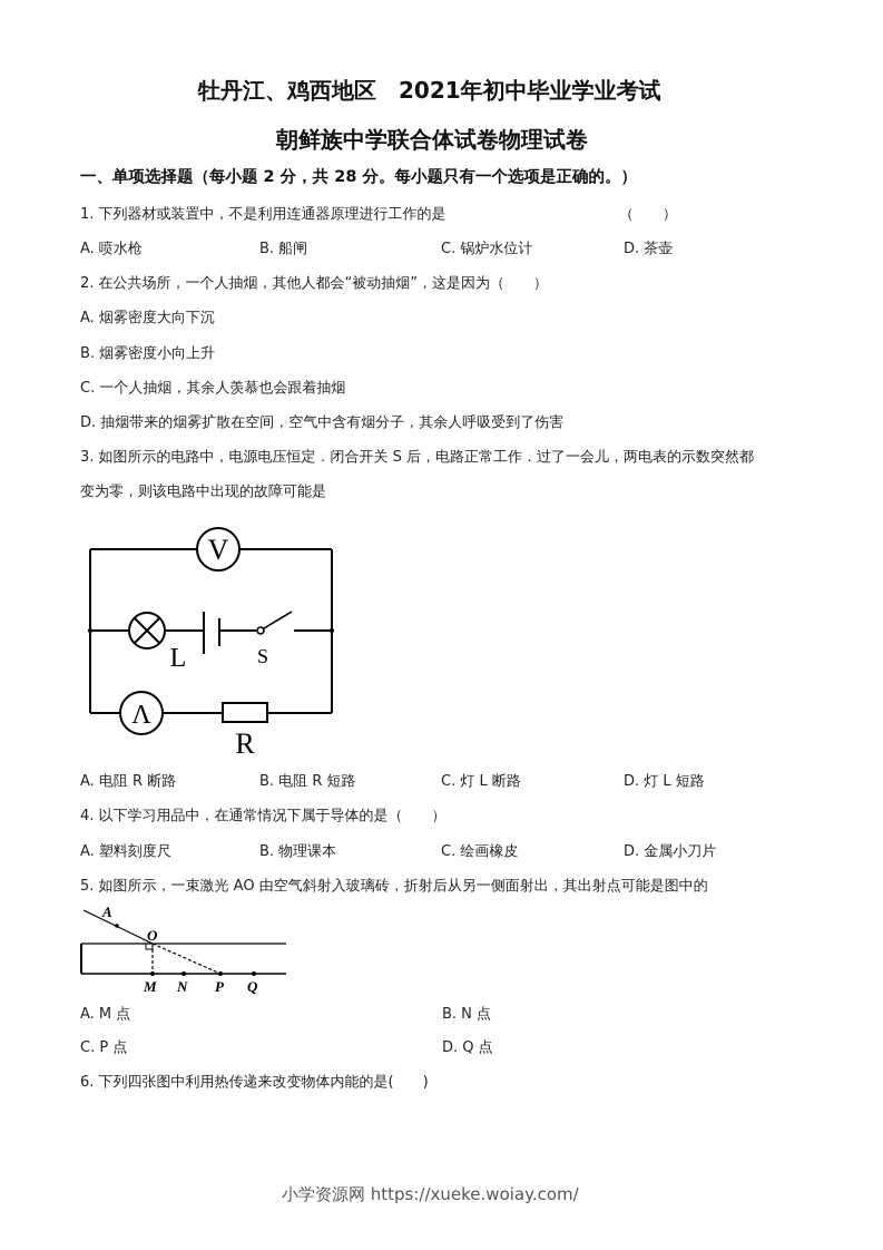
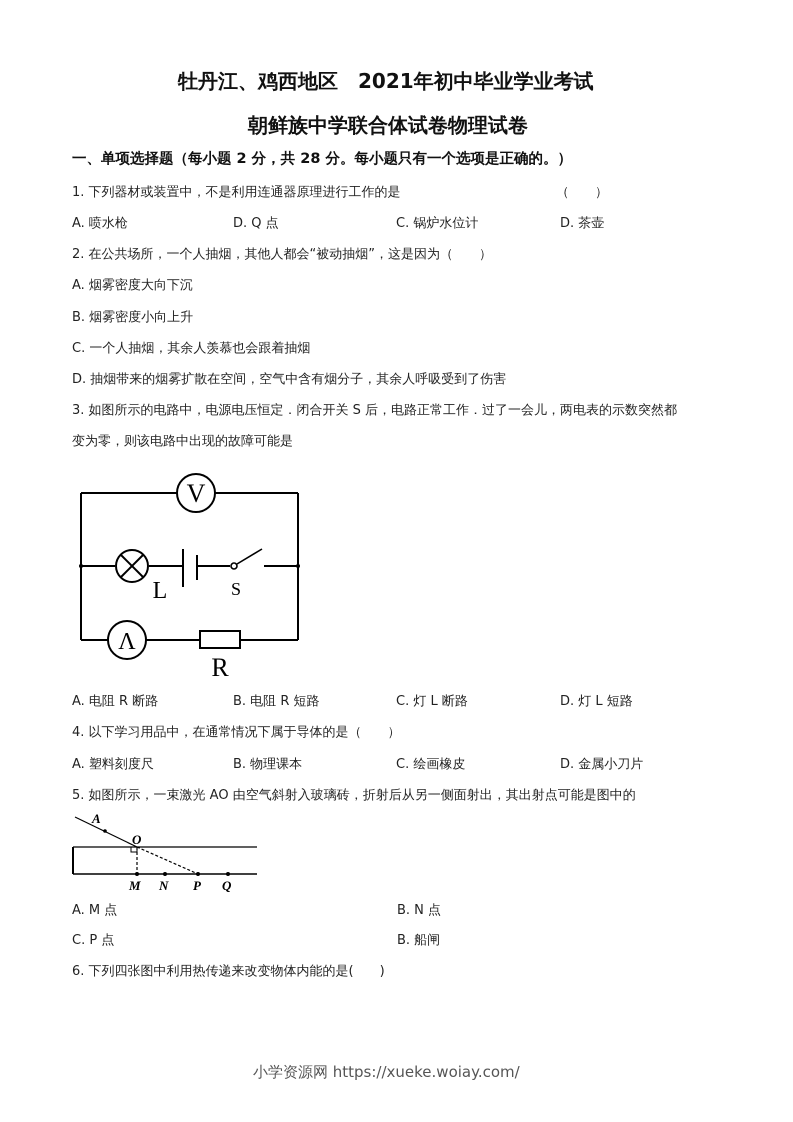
  牡丹江、鸡西地区 2021年初中毕业学业考试
  朝鲜族中学联合体试卷物理试卷
  一、单项选择题（每小题 2 分，共 28 分。每小题只有一个选项是正确的。）
  1. 下列器材或装置中，不是利用连通器原理进行工作的是
  （ ）
  A. 喷水枪
- B. 船闸
+ D. Q 点
  C. 锅炉水位计
  D. 茶壶
  2. 在公共场所，一个人抽烟，其他人都会“被动抽烟”，这是因为（ ）
  A. 烟雾密度大向下沉
  B. 烟雾密度小向上升
  C. 一个人抽烟，其余人羡慕也会跟着抽烟
  D. 抽烟带来的烟雾扩散在空间，空气中含有烟分子，其余人呼吸受到了伤害
  3. 如图所示的电路中，电源电压恒定．闭合开关 S 后，电路正常工作．过了一会儿，两电表的示数突然都
  变为零，则该电路中出现的故障可能是
  V
  L
  S
  Λ
  R
  A. 电阻 R 断路
  B. 电阻 R 短路
  C. 灯 L 断路
  D. 灯 L 短路
  4. 以下学习用品中，在通常情况下属于导体的是（ ）
  A. 塑料刻度尺
  B. 物理课本
  C. 绘画橡皮
  D. 金属小刀片
  5. 如图所示，一束激光 AO 由空气斜射入玻璃砖，折射后从另一侧面射出，其出射点可能是图中的
  A
  O
  M
  N
  P
  Q
  A. M 点
  B. N 点
  C. P 点
- D. Q 点
+ B. 船闸
  6. 下列四张图中利用热传递来改变物体内能的是( )
  小学资源网 https://xueke.woiay.com/
